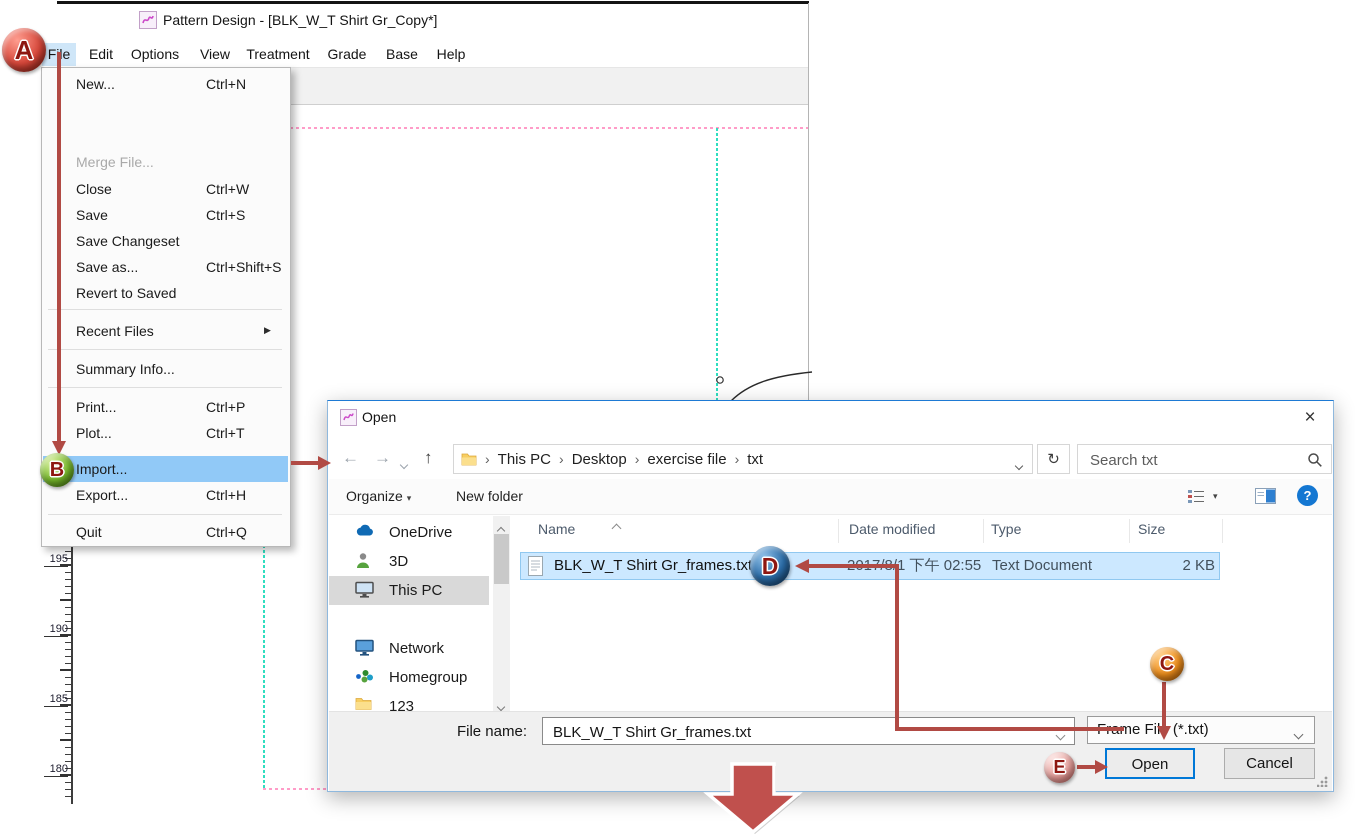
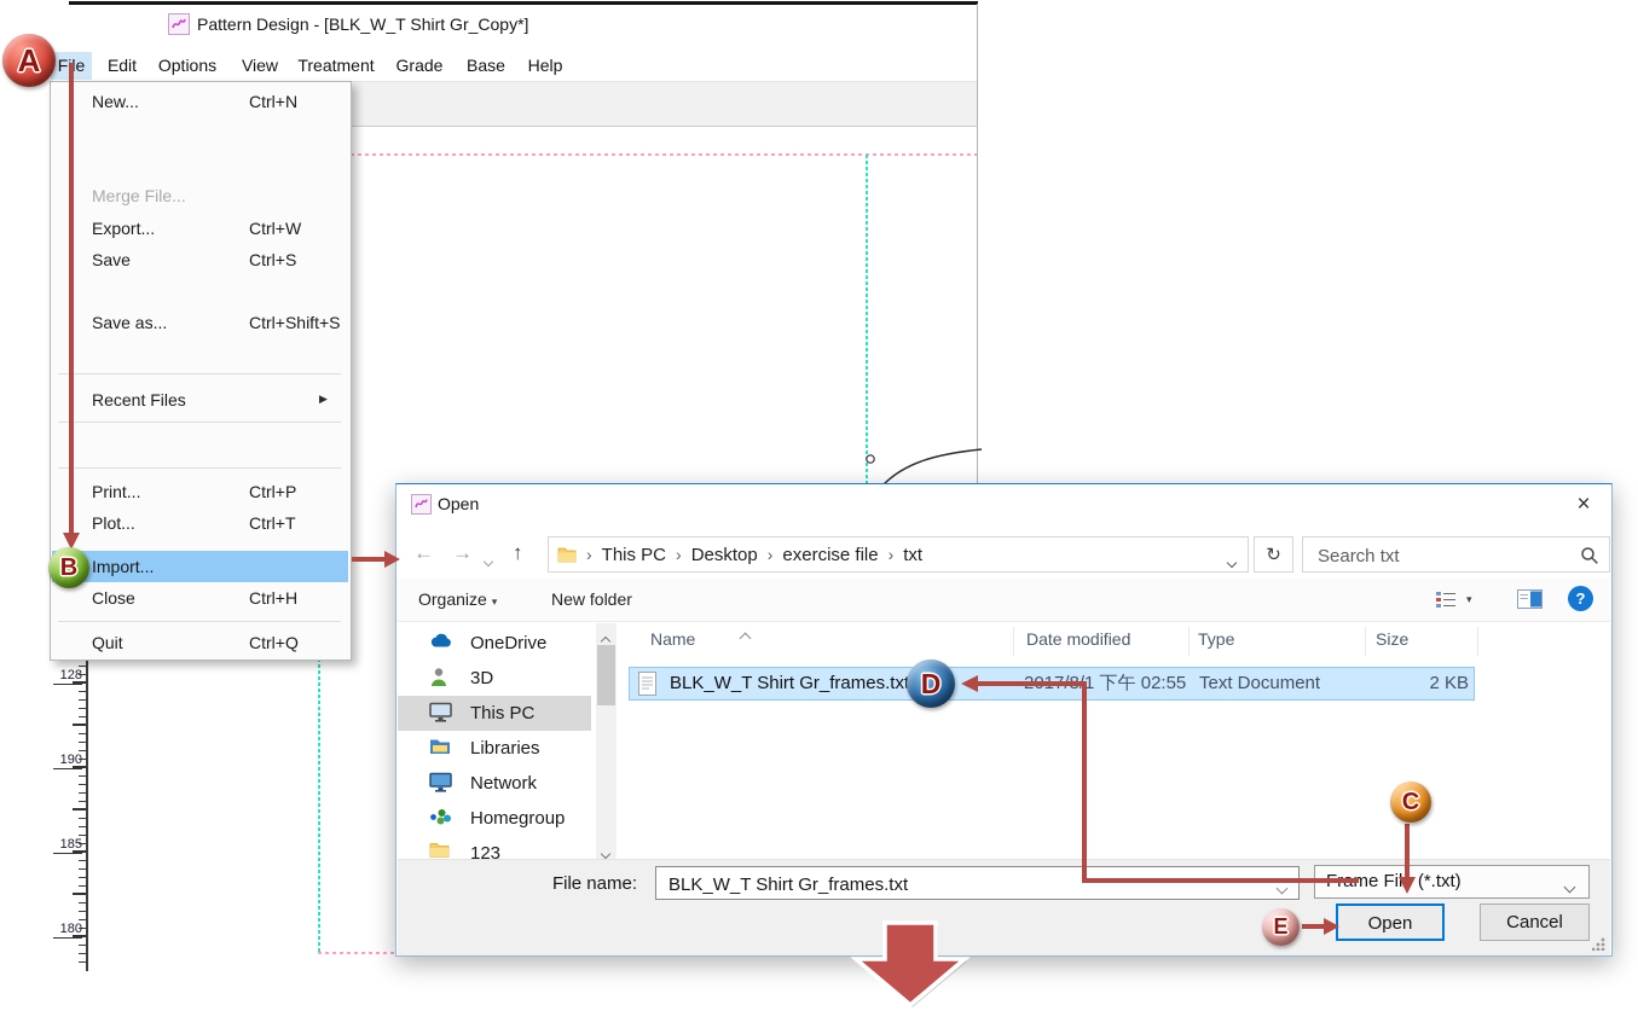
  Pattern Design - [BLK_W_T Shirt Gr_Copy*]
  Edit
  Options
  View
  Treatment
  Grade
  Base
  Help
- 195
+ 128
  190
  185
  180
  New...
  Ctrl+N
  Merge File...
- Close
+ Export...
  Ctrl+W
  Save
  Ctrl+S
- Save Changeset
  Save as...
  Ctrl+Shift+S
- Revert to Saved
  Recent Files
  ▶
- Summary Info...
  Print...
  Ctrl+P
  Plot...
  Ctrl+T
  Import...
- Export...
+ Close
  Ctrl+H
  Quit
  Ctrl+Q
  Open
  ×
  ←
  →
  ↑
  ›
  This PC
  ›
  Desktop
  ›
  exercise file
  ›
  txt
  ↻
  Search txt
  Organize ▾
  New folder
  ▾
  ?
  Name
  Date modified
  Type
  Size
  OneDrive
  3D
  This PC
+ Libraries
  Network
  Homegroup
  123
  BLK_W_T Shirt Gr_frames.tx
  Text Document
  2 KB
  File name:
  BLK_W_T Shirt Gr_frames.txt
  me Fil (*.txt)
  Open
  Cancel
  A
  B
  C
  D
  E
